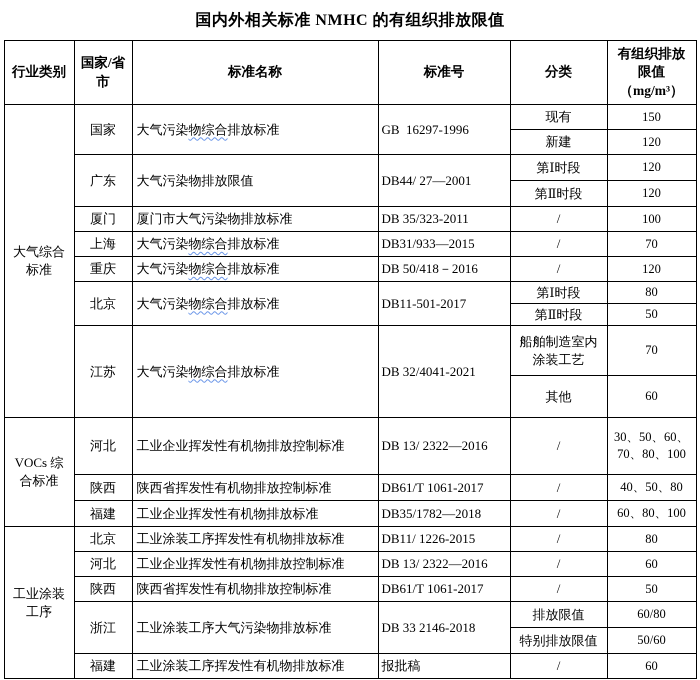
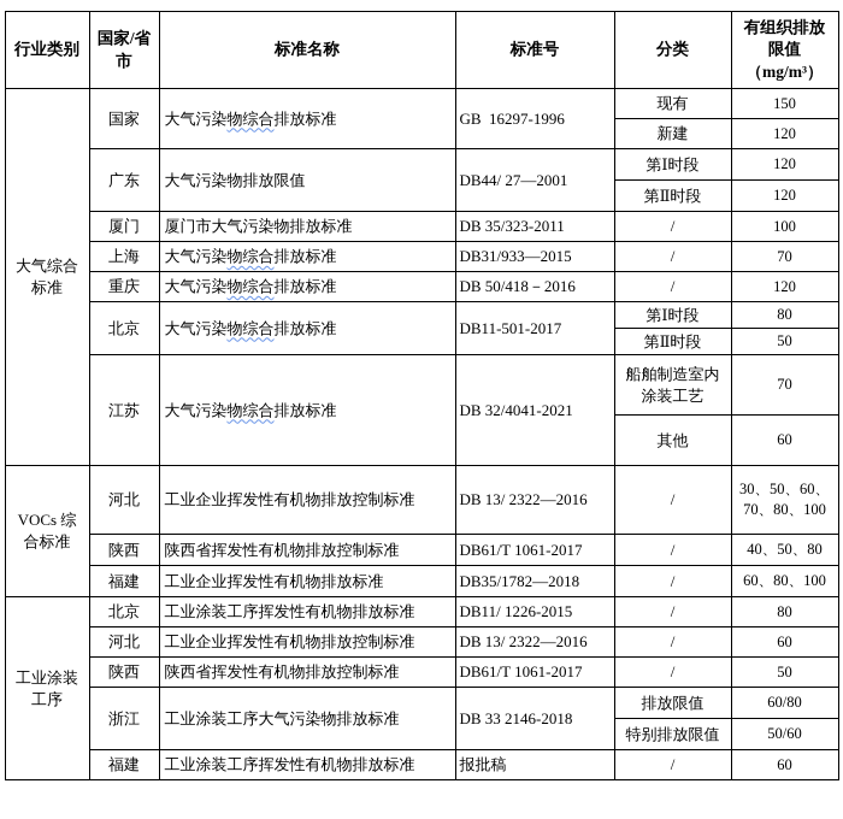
- 国内外相关标准 NMHC 的有组织排放限值
  行业类别	国家/省市	标准名称	标准号	分类	有组织排放 限值 （mg/m³）
  大气综合标准	国家	大气污染物综合排放标准	GB 16297-1996	现有	150
  新建	120
  广东	大气污染物排放限值	DB44/ 27—2001	第Ⅰ时段	120
  第Ⅱ时段	120
  厦门	厦门市大气污染物排放标准	DB 35/323-2011	/	100
  上海	大气污染物综合排放标准	DB31/933—2015	/	70
  重庆	大气污染物综合排放标准	DB 50/418－2016	/	120
  北京	大气污染物综合排放标准	DB11-501-2017	第Ⅰ时段	80
  第Ⅱ时段	50
  江苏	大气污染物综合排放标准	DB 32/4041-2021	船舶制造室内涂装工艺	70
  其他	60
  VOCs 综合标准	河北	工业企业挥发性有机物排放控制标准	DB 13/ 2322—2016	/	30、50、60、70、80、100
  陕西	陕西省挥发性有机物排放控制标准	DB61/T 1061-2017	/	40、50、80
  福建	工业企业挥发性有机物排放标准	DB35/1782—2018	/	60、80、100
  工业涂装工序	北京	工业涂装工序挥发性有机物排放标准	DB11/ 1226-2015	/	80
  河北	工业企业挥发性有机物排放控制标准	DB 13/ 2322—2016	/	60
  陕西	陕西省挥发性有机物排放控制标准	DB61/T 1061-2017	/	50
  浙江	工业涂装工序大气污染物排放标准	DB 33 2146-2018	排放限值	60/80
  特别排放限值	50/60
  福建	工业涂装工序挥发性有机物排放标准	报批稿	/	60
